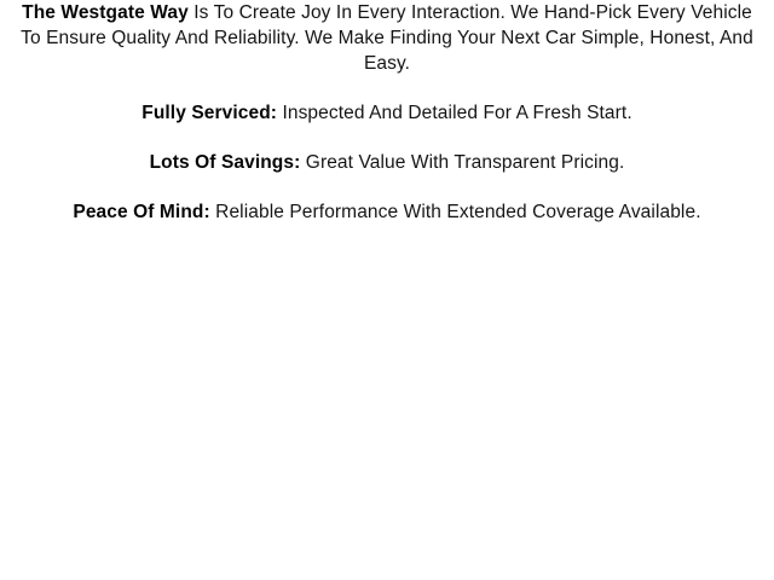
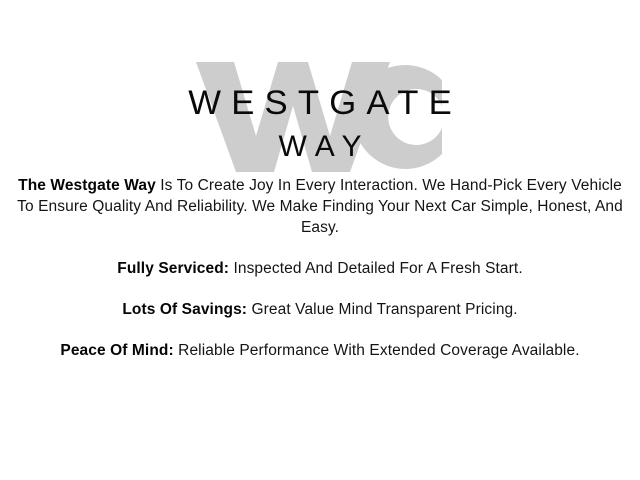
+ WESTGATE
+ WAY
  The Westgate Way Is To Create Joy In Every Interaction. We Hand-Pick Every Vehicle To Ensure Quality And Reliability. We Make Finding Your Next Car Simple, Honest, And Easy.
  Fully Serviced: Inspected And Detailed For A Fresh Start.
- Lots Of Savings: Great Value With Transparent Pricing.
+ Lots Of Savings: Great Value Mind Transparent Pricing.
  Peace Of Mind: Reliable Performance With Extended Coverage Available.
